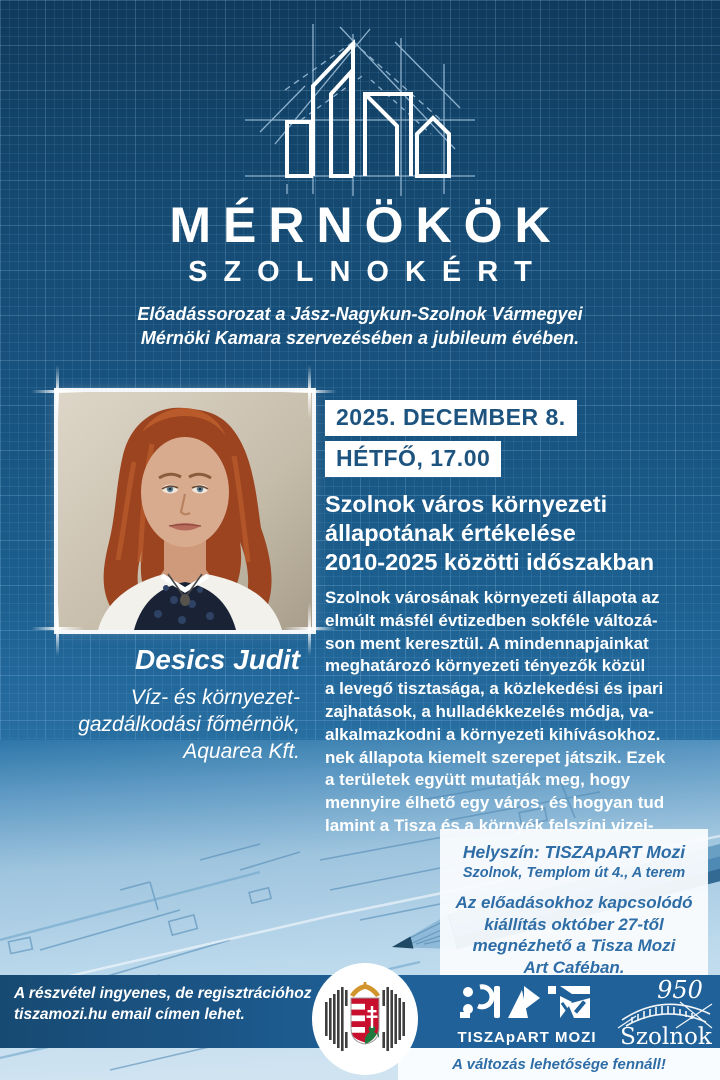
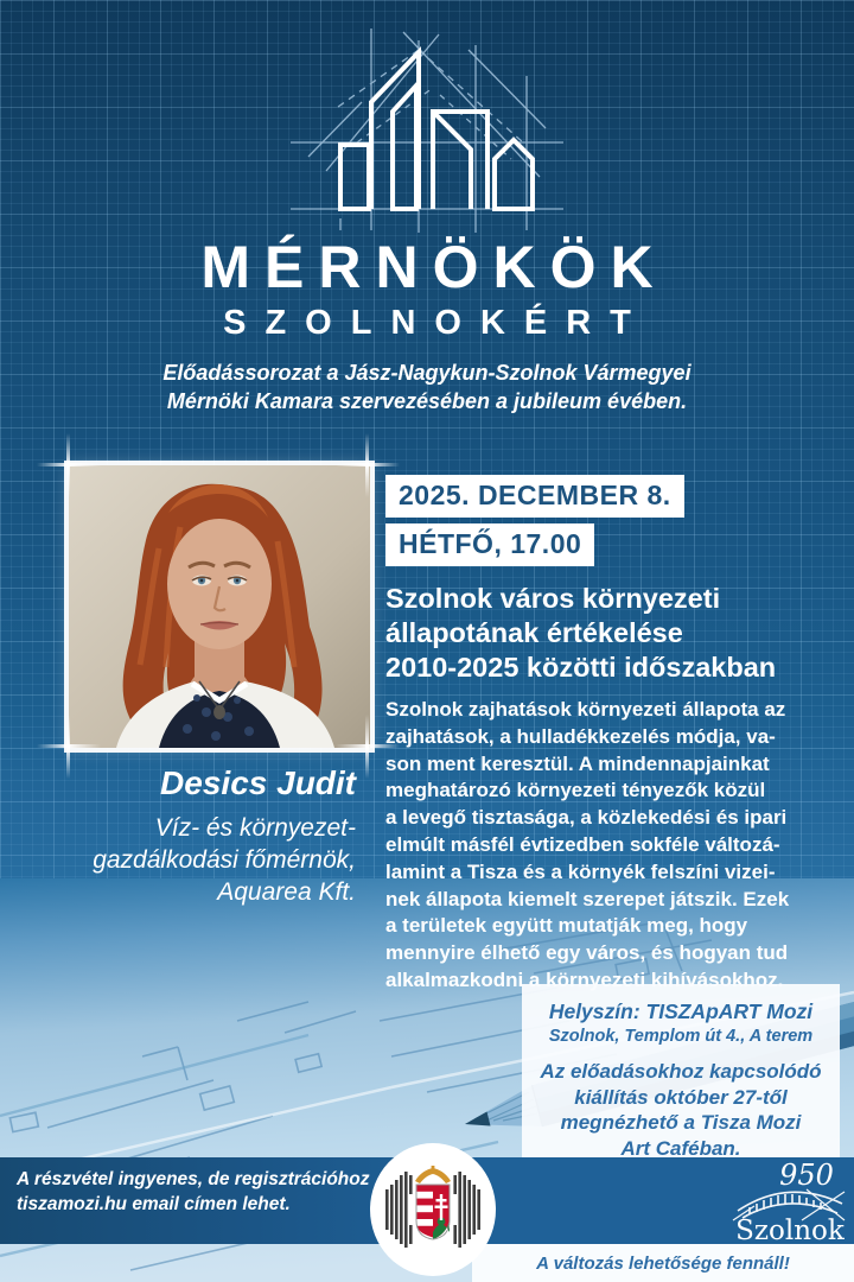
  MÉRNÖKÖK
  SZOLNOKÉRT
  Előadássorozat a Jász-Nagykun-Szolnok Vármegyei
  Mérnöki Kamara szervezésében a jubileum évében.
  2025. DECEMBER 8.
  HÉTFŐ, 17.00
  Szolnok város környezeti
  állapotának értékelése
  2010-2025 közötti időszakban
- Szolnok városának környezeti állapota az
+ Szolnok zajhatások környezeti állapota az
- elmúlt másfél évtizedben sokféle változá-
+ zajhatások, a hulladékkezelés módja, va-
  son ment keresztül. A mindennapjainkat
  meghatározó környezeti tényezők közül
  a levegő tisztasága, a közlekedési és ipari
- zajhatások, a hulladékkezelés módja, va-
+ elmúlt másfél évtizedben sokféle változá-
- alkalmazkodni a környezeti kihívásokhoz.
+ lamint a Tisza és a környék felszíni vizei-
  nek állapota kiemelt szerepet játszik. Ezek
  a területek együtt mutatják meg, hogy
  mennyire élhető egy város, és hogyan tud
- lamint a Tisza és a környék felszíni vizei-
+ alkalmazkodni a környezeti kihívásokhoz.
  Desics Judit
  Víz- és környezet-
  gazdálkodási főmérnök,
  Aquarea Kft.
  Helyszín: TISZApART Mozi
  Szolnok, Templom út 4., A terem
  Az előadásokhoz kapcsolódó
  kiállítás október 27-től
  megnézhető a Tisza Mozi
  Art Caféban.
  A részvétel ingyenes, de regisztrációhoz
  tiszamozi.hu email címen lehet.
- TISZApART MOZI
  950
  Szolnok
  A változás lehetősége fennáll!
